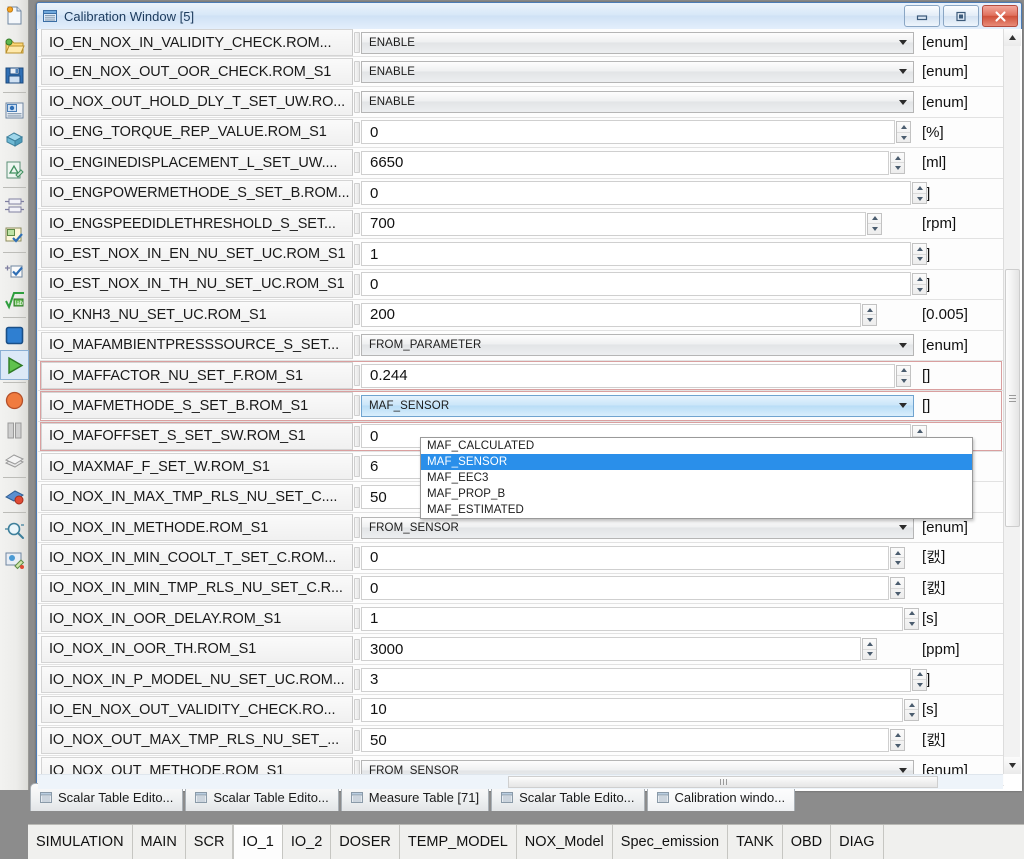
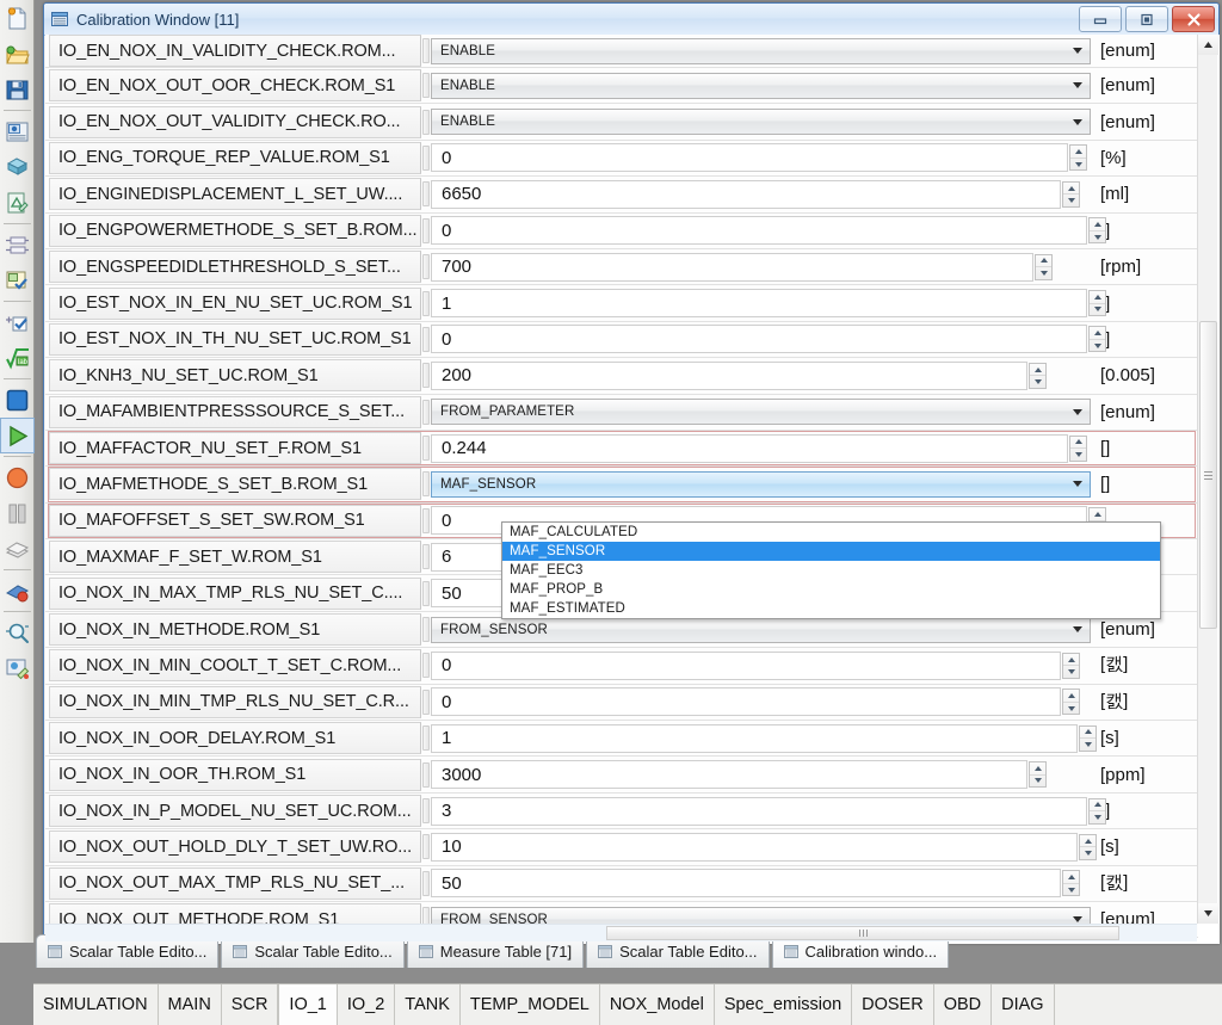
- Calibration Window [5]
+ Calibration Window [11]
  IO_EN_NOX_IN_VALIDITY_CHECK.ROM...
  ENABLE
  [enum]
  IO_EN_NOX_OUT_OOR_CHECK.ROM_S1
  ENABLE
  [enum]
- IO_NOX_OUT_HOLD_DLY_T_SET_UW.RO...
+ IO_EN_NOX_OUT_VALIDITY_CHECK.RO...
  ENABLE
  [enum]
  IO_ENG_TORQUE_REP_VALUE.ROM_S1
  0
  [%]
  IO_ENGINEDISPLACEMENT_L_SET_UW....
  6650
  [ml]
  IO_ENGPOWERMETHODE_S_SET_B.ROM...
  0
  IO_ENGSPEEDIDLETHRESHOLD_S_SET...
  700
  [rpm]
  IO_EST_NOX_IN_EN_NU_SET_UC.ROM_S1
  1
  IO_EST_NOX_IN_TH_NU_SET_UC.ROM_S1
  0
  IO_KNH3_NU_SET_UC.ROM_S1
  200
  [0.005]
  IO_MAFAMBIENTPRESSSOURCE_S_SET...
  FROM_PARAMETER
  [enum]
  IO_MAFFACTOR_NU_SET_F.ROM_S1
  0.244
  []
  IO_MAFMETHODE_S_SET_B.ROM_S1
  MAF_SENSOR
  []
  IO_MAFOFFSET_S_SET_SW.ROM_S1
  0
  IO_MAXMAF_F_SET_W.ROM_S1
  6
  IO_NOX_IN_MAX_TMP_RLS_NU_SET_C....
  50
  IO_NOX_IN_METHODE.ROM_S1
  FROM_SENSOR
  [enum]
  IO_NOX_IN_MIN_COOLT_T_SET_C.ROM...
  0
  [캜]
  IO_NOX_IN_MIN_TMP_RLS_NU_SET_C.R...
  0
  [캜]
  IO_NOX_IN_OOR_DELAY.ROM_S1
  1
  [s]
  IO_NOX_IN_OOR_TH.ROM_S1
  3000
  [ppm]
  IO_NOX_IN_P_MODEL_NU_SET_UC.ROM...
  3
- IO_EN_NOX_OUT_VALIDITY_CHECK.RO...
+ IO_NOX_OUT_HOLD_DLY_T_SET_UW.RO...
  10
  [s]
  IO_NOX_OUT_MAX_TMP_RLS_NU_SET_...
  50
  [캜]
  IO_NOX_OUT_METHODE.ROM_S1
  FROM_SENSOR
  [enum]
  MAF_CALCULATED
  MAF_SENSOR
  MAF_EEC3
  MAF_PROP_B
  MAF_ESTIMATED
  Scalar Table Edito...
  Scalar Table Edito...
  Measure Table [71]
  Scalar Table Edito...
  Calibration windo...
  SIMULATION
  MAIN
  SCR
  IO_1
  IO_2
- DOSER
+ TANK
  TEMP_MODEL
  NOX_Model
  Spec_emission
- TANK
+ DOSER
  OBD
  DIAG
